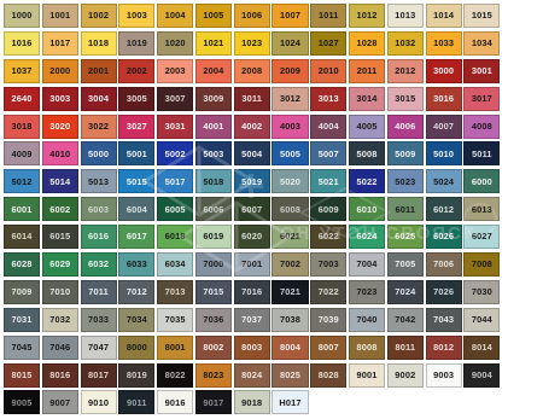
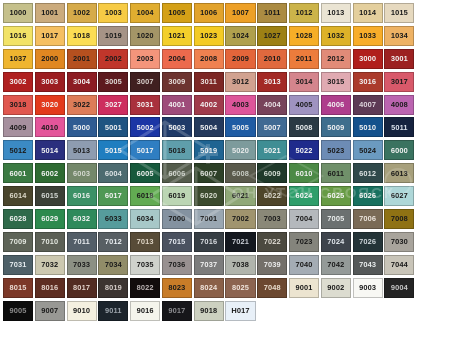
  1000
  1001
  1002
  1003
  1004
  1005
  1006
  1007
  1011
  1012
  1013
  1014
  1015
  1016
  1017
  1018
  1019
  1020
  1021
  1023
  1024
  1027
  1028
  1032
  1033
  1034
  1037
  2000
  2001
  2002
  2003
  2004
  2008
  2009
  2010
  2011
  2012
  3000
  3001
- 2640
+ 3002
  3003
  3004
  3005
  3007
  3009
  3011
  3012
  3013
  3014
  3015
  3016
  3017
  3018
  3020
  3022
  3027
  3031
  4001
  4002
  4003
  4004
  4005
  4006
  4007
  4008
  4009
  4010
  5000
  5001
  5002
  5003
  5004
  5005
  5007
  5008
  5009
  5010
  5011
  5012
  5014
  5013
  5015
  5017
  5018
  5019
  5020
  5021
  5022
  5023
  5024
  6000
  6001
  6002
  6003
  6004
  6005
  6006
  6007
  6008
  6009
  6010
  6011
  6012
  6013
  6014
  6015
  6016
  6017
  6018
  6019
  6020
  6021
  6022
  6024
  6025
  6026
  6027
  6028
  6029
  6032
  6033
  6034
  7000
  7001
  7002
  7003
  7004
  7005
  7006
  7008
  7009
  7010
  7011
  7012
  7013
  7015
  7016
  7021
  7022
  7023
  7024
  7026
  7030
  7031
  7032
  7033
  7034
  7035
  7036
  7037
  7038
  7039
  7040
  7042
  7043
  7044
- 7045
- 7046
- 7047
- 8000
- 8001
- 8002
- 8003
- 8004
- 8007
- 8008
- 8011
- 8012
- 8014
  8015
  8016
  8017
  8019
  8022
  8023
  8024
  8025
- 8028
+ 7048
  9001
  9002
  9003
  9004
  9005
  9007
  9010
  9011
  9016
  9017
  9018
  H017
  ОН УТОН СВОЯСК
